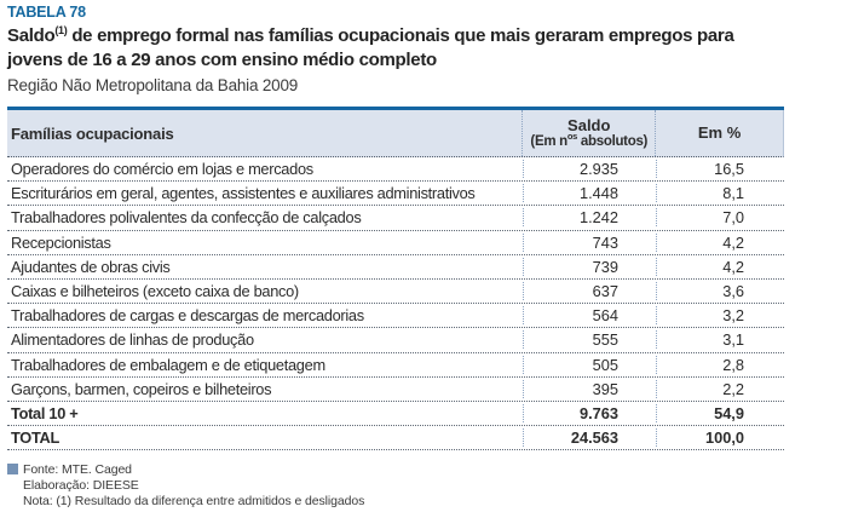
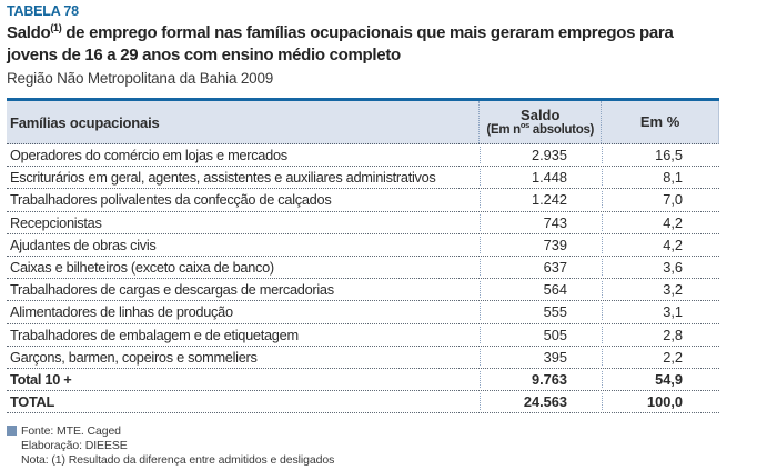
  TABELA 78
  Saldo(1) de emprego formal nas famílias ocupacionais que mais geraram empregos para
  jovens de 16 a 29 anos com ensino médio completo
  Região Não Metropolitana da Bahia 2009
  Famílias ocupacionais
  Saldo
  (Em nos absolutos)
  Em %
  Operadores do comércio em lojas e mercados
  2.935
  16,5
  Escriturários em geral, agentes, assistentes e auxiliares administrativos
  1.448
  8,1
  Trabalhadores polivalentes da confecção de calçados
  1.242
  7,0
  Recepcionistas
  743
  4,2
  Ajudantes de obras civis
  739
  4,2
  Caixas e bilheteiros (exceto caixa de banco)
  637
  3,6
  Trabalhadores de cargas e descargas de mercadorias
  564
  3,2
  Alimentadores de linhas de produção
  555
  3,1
  Trabalhadores de embalagem e de etiquetagem
  505
  2,8
- Garçons, barmen, copeiros e bilheteiros
+ Garçons, barmen, copeiros e sommeliers
  395
  2,2
  Total 10 +
  9.763
  54,9
  TOTAL
  24.563
  100,0
  Fonte: MTE. Caged
  Elaboração: DIEESE
  Nota: (1) Resultado da diferença entre admitidos e desligados
